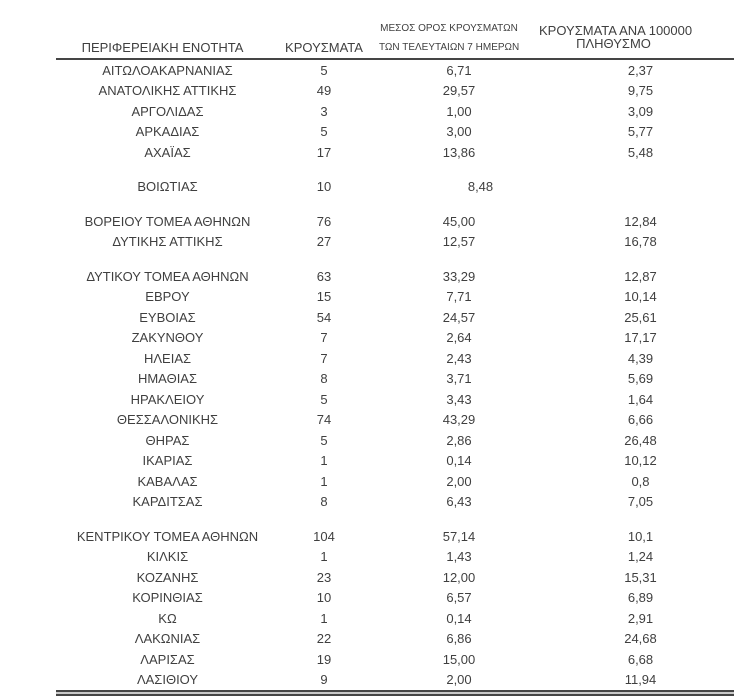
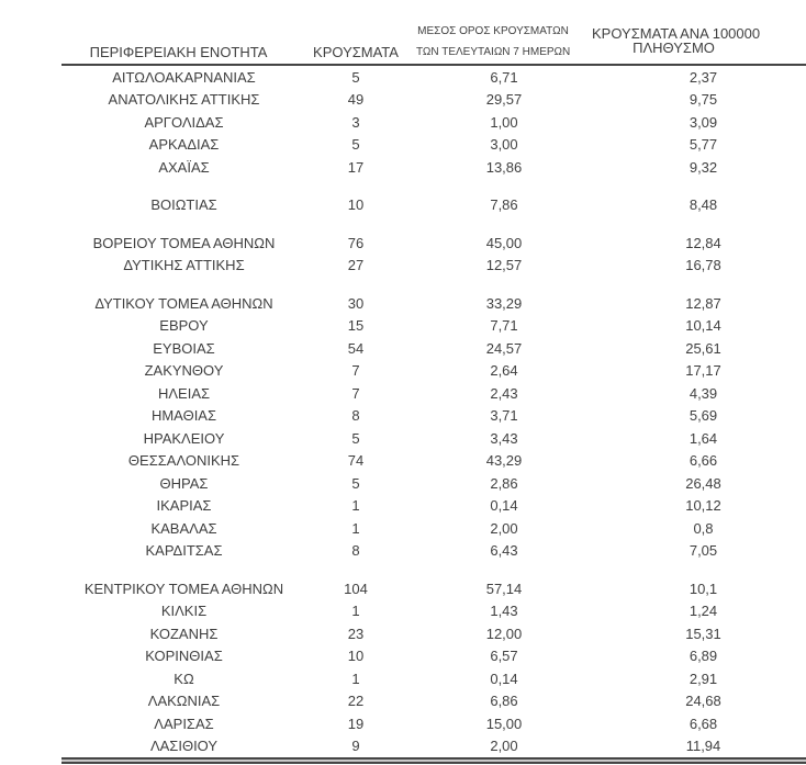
  ΠΕΡΙΦΕΡΕΙΑΚΗ ΕΝΟΤΗΤΑ
  ΚΡΟΥΣΜΑΤΑ
  ΜΕΣΟΣ ΟΡΟΣ ΚΡΟΥΣΜΑΤΩΝ
  ΤΩΝ ΤΕΛΕΥΤΑΙΩΝ 7 ΗΜΕΡΩΝ
  ΚΡΟΥΣΜΑΤΑ ΑΝΑ 100000
  ΠΛΗΘΥΣΜΟ
  ΑΙΤΩΛΟΑΚΑΡΝΑΝΙΑΣ
  5
  6,71
  2,37
  ΑΝΑΤΟΛΙΚΗΣ ΑΤΤΙΚΗΣ
  49
  29,57
  9,75
  ΑΡΓΟΛΙΔΑΣ
  3
  1,00
  3,09
  ΑΡΚΑΔΙΑΣ
  5
  3,00
  5,77
  ΑΧΑΪΑΣ
  17
  13,86
- 5,48
+ 9,32
  ΒΟΙΩΤΙΑΣ
  10
+ 7,86
  8,48
  ΒΟΡΕΙΟΥ ΤΟΜΕΑ ΑΘΗΝΩΝ
  76
  45,00
  12,84
  ΔΥΤΙΚΗΣ ΑΤΤΙΚΗΣ
  27
  12,57
  16,78
  ΔΥΤΙΚΟΥ ΤΟΜΕΑ ΑΘΗΝΩΝ
- 63
+ 30
  33,29
  12,87
  ΕΒΡΟΥ
  15
  7,71
  10,14
  ΕΥΒΟΙΑΣ
  54
  24,57
  25,61
  ΖΑΚΥΝΘΟΥ
  7
  2,64
  17,17
  ΗΛΕΙΑΣ
  7
  2,43
  4,39
  ΗΜΑΘΙΑΣ
  8
  3,71
  5,69
  ΗΡΑΚΛΕΙΟΥ
  5
  3,43
  1,64
  ΘΕΣΣΑΛΟΝΙΚΗΣ
  74
  43,29
  6,66
  ΘΗΡΑΣ
  5
  2,86
  26,48
  ΙΚΑΡΙΑΣ
  1
  0,14
  10,12
  ΚΑΒΑΛΑΣ
  1
  2,00
  0,8
  ΚΑΡΔΙΤΣΑΣ
  8
  6,43
  7,05
  ΚΕΝΤΡΙΚΟΥ ΤΟΜΕΑ ΑΘΗΝΩΝ
  104
  57,14
  10,1
  ΚΙΛΚΙΣ
  1
  1,43
  1,24
  ΚΟΖΑΝΗΣ
  23
  12,00
  15,31
  ΚΟΡΙΝΘΙΑΣ
  10
  6,57
  6,89
  ΚΩ
  1
  0,14
  2,91
  ΛΑΚΩΝΙΑΣ
  22
  6,86
  24,68
  ΛΑΡΙΣΑΣ
  19
  15,00
  6,68
  ΛΑΣΙΘΙΟΥ
  9
  2,00
  11,94
